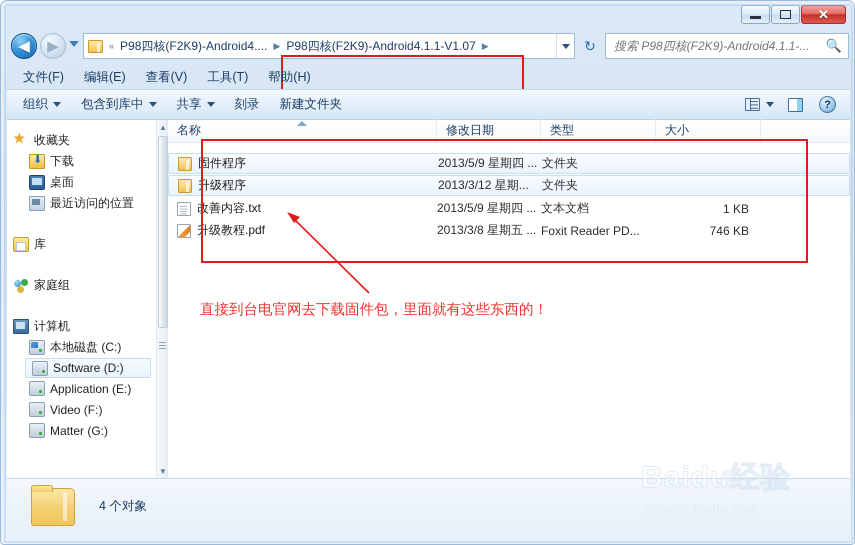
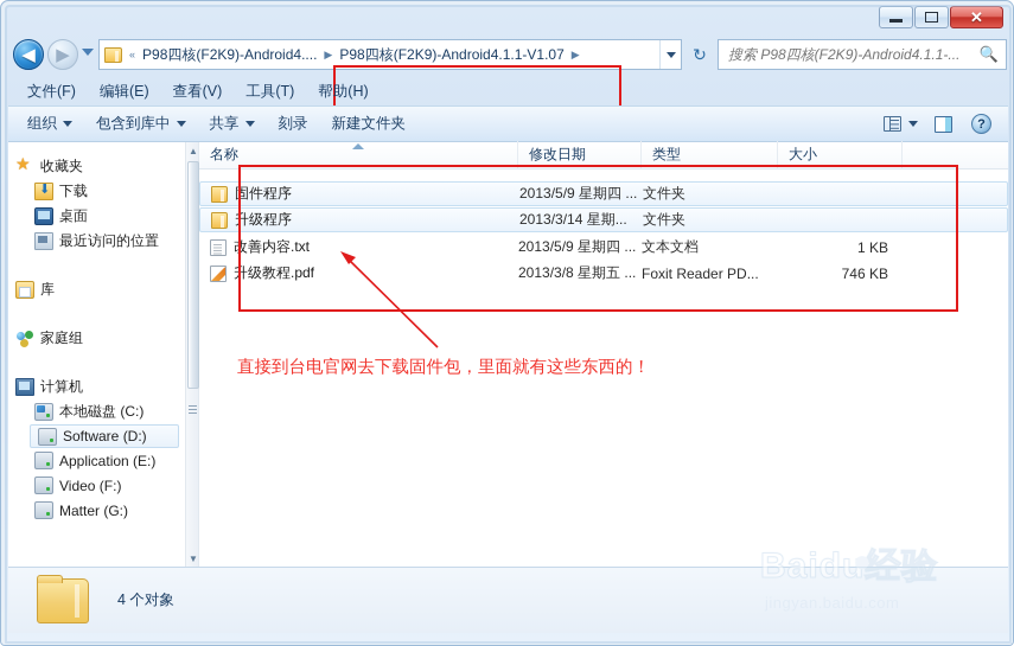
  ✕
  ◀
  ▶
  «
  P98四核(F2K9)-Android4....
  ▶
  P98四核(F2K9)-Android4.1.1-V1.07
  ▶
  ↻
  搜索 P98四核(F2K9)-Android4.1.1-...
  🔍
  文件(F)
  编辑(E)
  查看(V)
  工具(T)
  帮助(H)
  组织
  包含到库中
  共享
  刻录
  新建文件夹
  ?
  收藏夹
  下载
  桌面
  最近访问的位置
  库
  家庭组
  计算机
  本地磁盘 (C:)
  Software (D:)
  Application (E:)
  Video (F:)
  Matter (G:)
  ▲
  ▼
  名称
  修改日期
  类型
  大小
  固件程序
  2013/5/9 星期四 ...
  文件夹
  升级程序
- 2013/3/12 星期...
+ 2013/3/14 星期...
  文件夹
  善内容.txt
  2013/5/9 星期四 ...
  文本文档
  1 KB
  级教程.pdf
  2013/3/8 星期五 ...
  Foxit Reader PD...
  746 KB
  4 个对象
  Baidu经验
  ●
  直接到台电官网去下载固件包，里面就有这些东西的！
